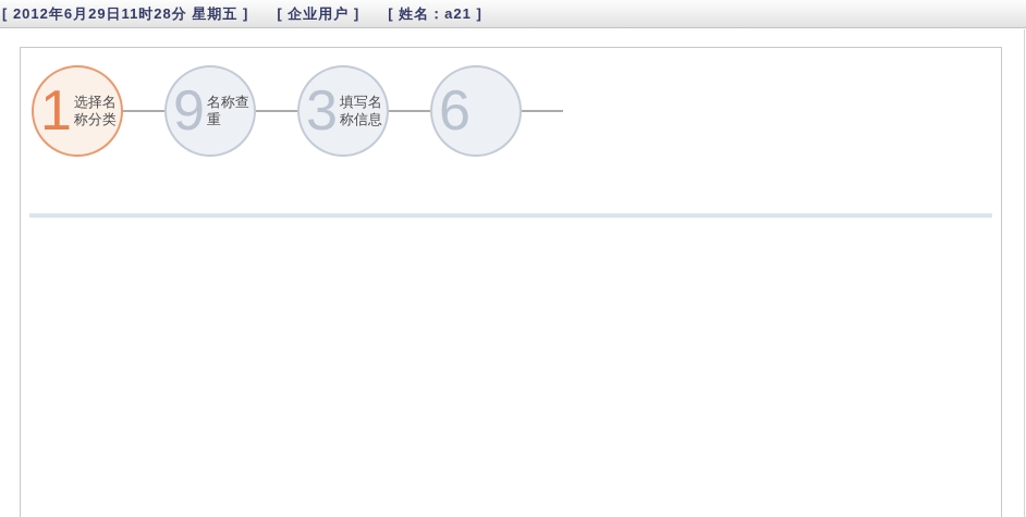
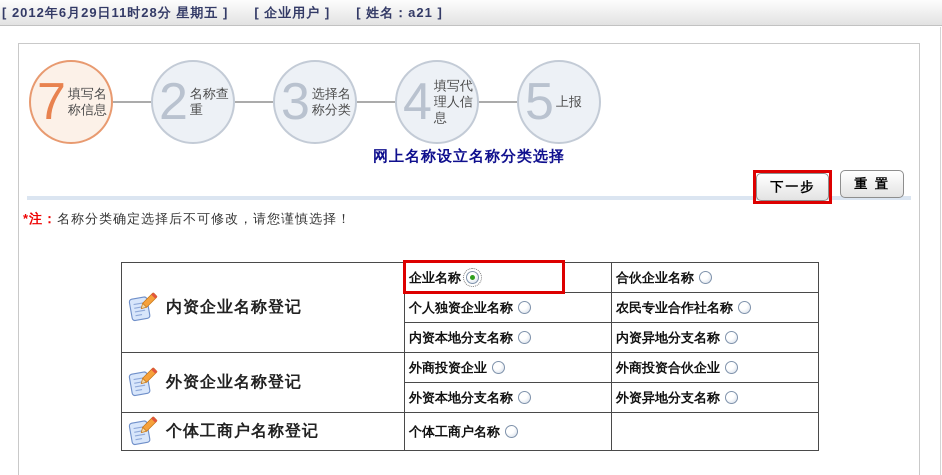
  [ 2012年6月29日11时28分 星期五 ]
  [ 企业用户 ]
  [ 姓名：a21 ]
- 1
+ 7
- 选择名称分类
+ 填写名称信息
- 9
+ 2
  名称查重
  3
- 填写名称信息
+ 选择名称分类
- 6
+ 4
+ 填写代理人信息
+ 5
+ 上报
+ 网上名称设立名称分类选择
+ 下一步
+ 重 置
+ *注：名称分类确定选择后不可修改，请您谨慎选择！
+ 内资企业名称登记	企业名称	合伙企业名称
+ 个人独资企业名称	农民专业合作社名称
+ 内资本地分支名称	内资异地分支名称
+ 外资企业名称登记	外商投资企业	外商投资合伙企业
+ 外资本地分支名称	外资异地分支名称
+ 个体工商户名称登记	个体工商户名称
